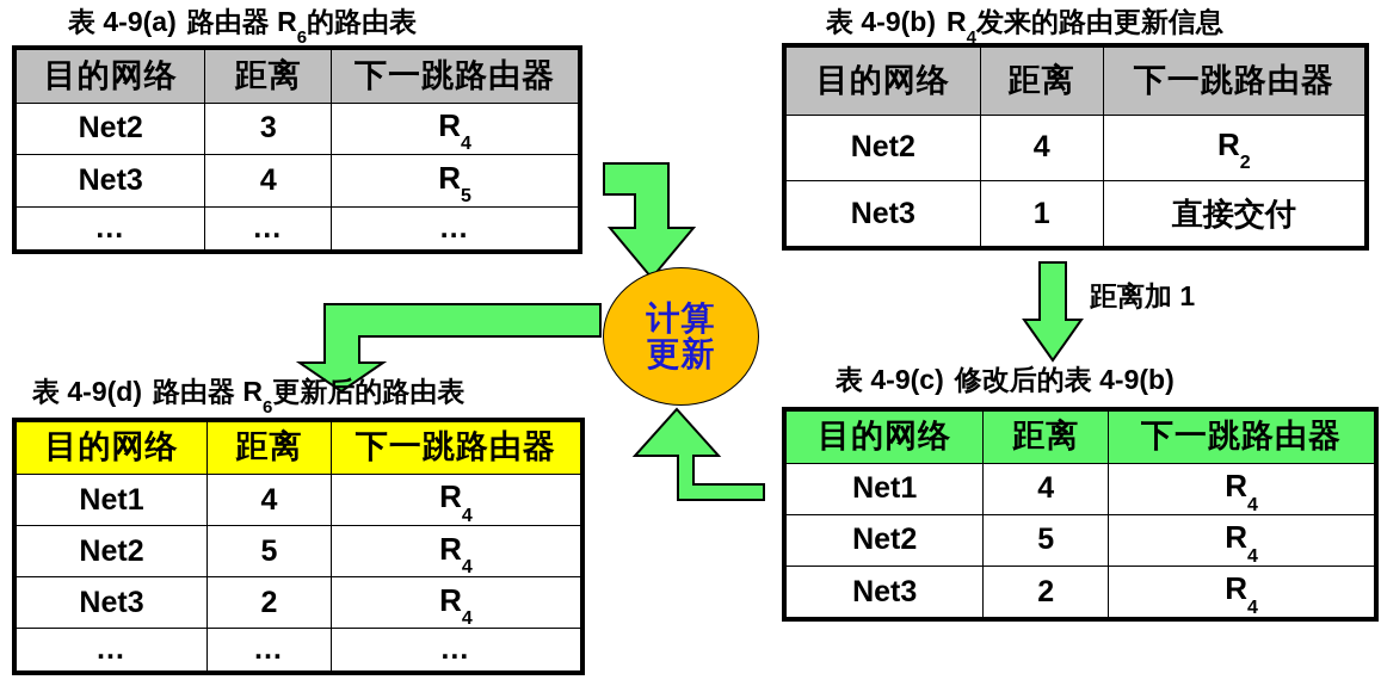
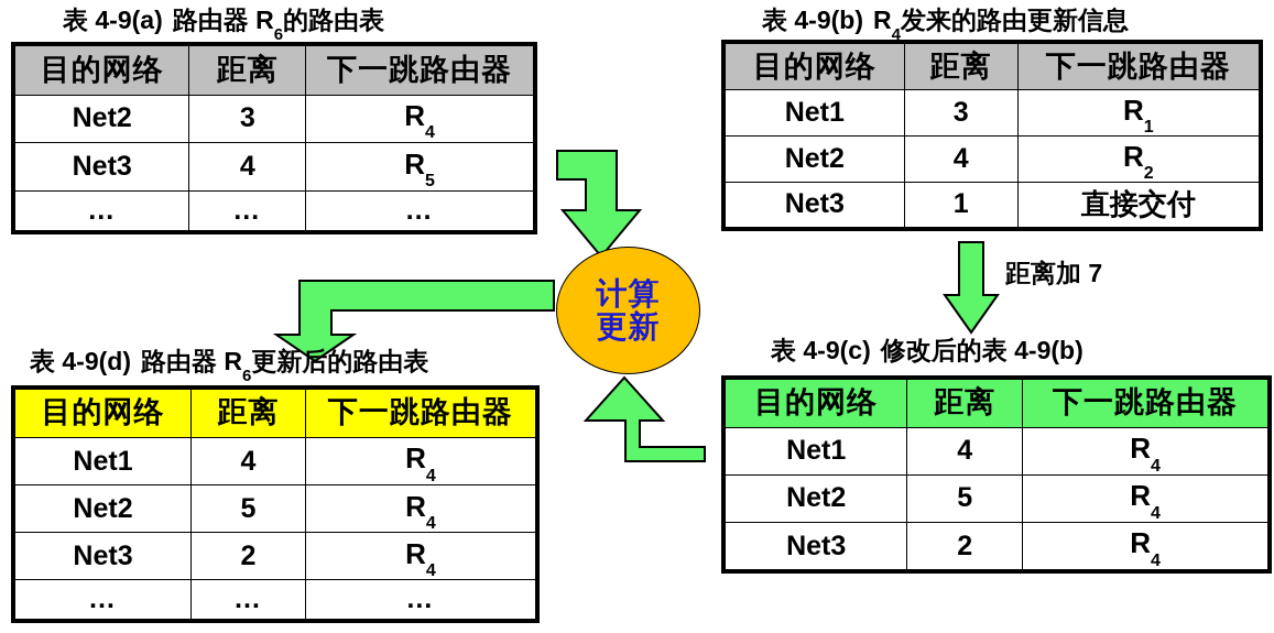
  表 4-9(a) 路由器 R6的路由表
  目的网络	距离	下一跳路由器
  Net2	3	R4
  Net3	4	R5
  …	…	…
  表 4-9(b) R4发来的路由更新信息
  目的网络	距离	下一跳路由器
+ Net1	3	R1
  Net2	4	R2
  Net3	1	直接交付
  计算
  更新
- 距离加 1
+ 距离加 7
  表 4-9(c) 修改后的表 4-9(b)
  目的网络	距离	下一跳路由器
  Net1	4	R4
  Net2	5	R4
  Net3	2	R4
  表 4-9(d) 路由器 R6更新后的路由表
  目的网络	距离	下一跳路由器
  Net1	4	R4
  Net2	5	R4
  Net3	2	R4
  …	…	…
